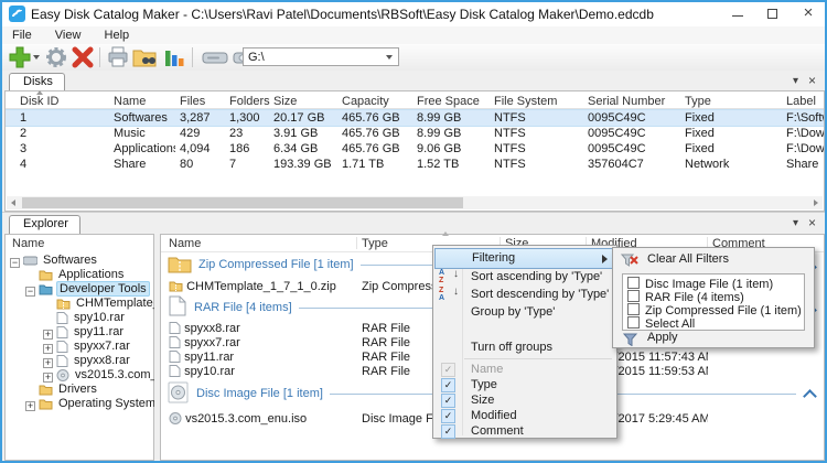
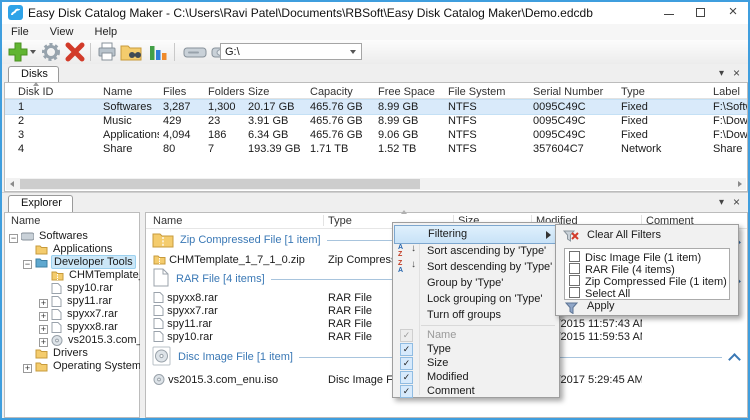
  Easy Disk Catalog Maker - C:\Users\Ravi Patel\Documents\RBSoft\Easy Disk Catalog Maker\Demo.edcdb
  ×
  File View Help
  G:\
  Disks
  ▾
  ×
  Disk ID
  Name
  Files
  Folders
  Size
  Capacity
  Free Space
  File System
  Serial Number
  Type
  Label
  1
  Softwares
  3,287
  1,300
  20.17 GB
  465.76 GB
  8.99 GB
  NTFS
  0095C49C
  Fixed
  F:\Soft
  2
  Music
  429
  23
  3.91 GB
  465.76 GB
  8.99 GB
  NTFS
  0095C49C
  Fixed
  3
  Application
  4,094
  186
  6.34 GB
  465.76 GB
  9.06 GB
  NTFS
  0095C49C
  Fixed
  4
  Share
  80
  7
  193.39 GB
  1.71 TB
  1.52 TB
  NTFS
  357604C7
  Network
  Share
  Explorer
  ▾
  ×
  Name
  Softwares
  Applications
  Developer Tools
  spy10.rar
  spy11.rar
  spyxx7.rar
  spyxx8.rar
  Drivers
  Operating System
  Name
  Type
  Size
  Modified
  Comment
  Zip Compressed File [1 item]
  CHMTemplate_1_7_1_0.zip
  RAR File [4 items]
  spyxx8.rar
  RAR File
  spyxx7.rar
  RAR File
  spy11.rar
  RAR File
  spy10.rar
  RAR File
  Disc Image File [1 item]
  vs2015.3.com_enu.iso
  Disc Image F
  2017 5:29:45 AM
  Filtering
  ↓
  Sort ascending by 'Type'
  ↓
  Sort descending by 'Type'
  Group by 'Type'
+ Lock grouping on 'Type'
  Turn off groups
  Name
  Type
  Size
  Modified
  Comment
  Clear All Filters
  Disc Image File (1 item)
  RAR File (4 items)
  Zip Compressed File (1 item)
  Select All
  Apply
